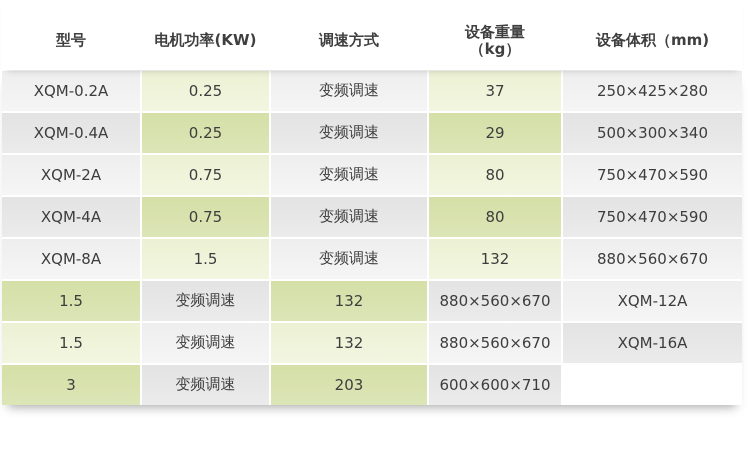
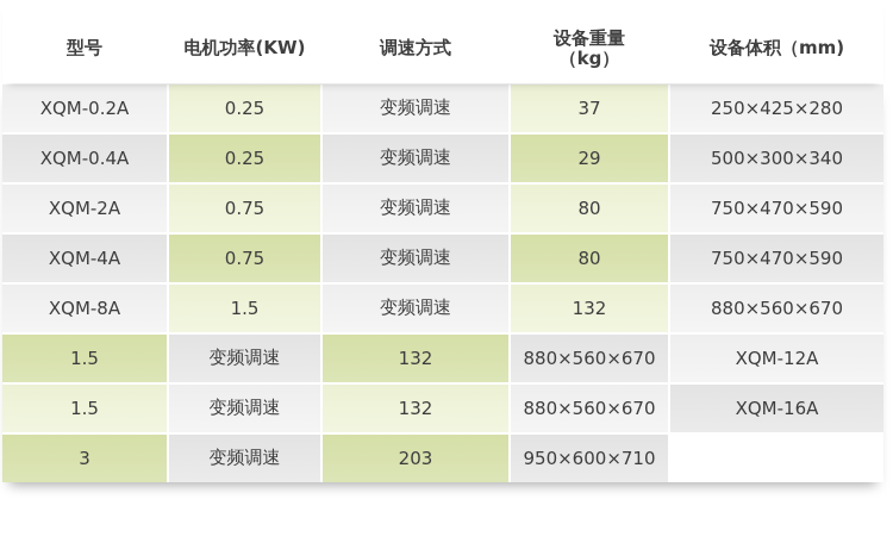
  型号
  电机功率(KW)
  调速方式
  设备重量
  （kg）
  设备体积（mm)
  XQM-0.2A
  0.25
  变频调速
  37
  250×425×280
  XQM-0.4A
  0.25
  变频调速
  29
  500×300×340
  XQM-2A
  0.75
  变频调速
  80
  750×470×590
  XQM-4A
  0.75
  变频调速
  80
  750×470×590
  XQM-8A
  1.5
  变频调速
  132
  880×560×670
  1.5
  变频调速
  132
  880×560×670
  XQM-12A
  1.5
  变频调速
  132
  880×560×670
  XQM-16A
  3
  变频调速
  203
- 600×600×710
+ 950×600×710
